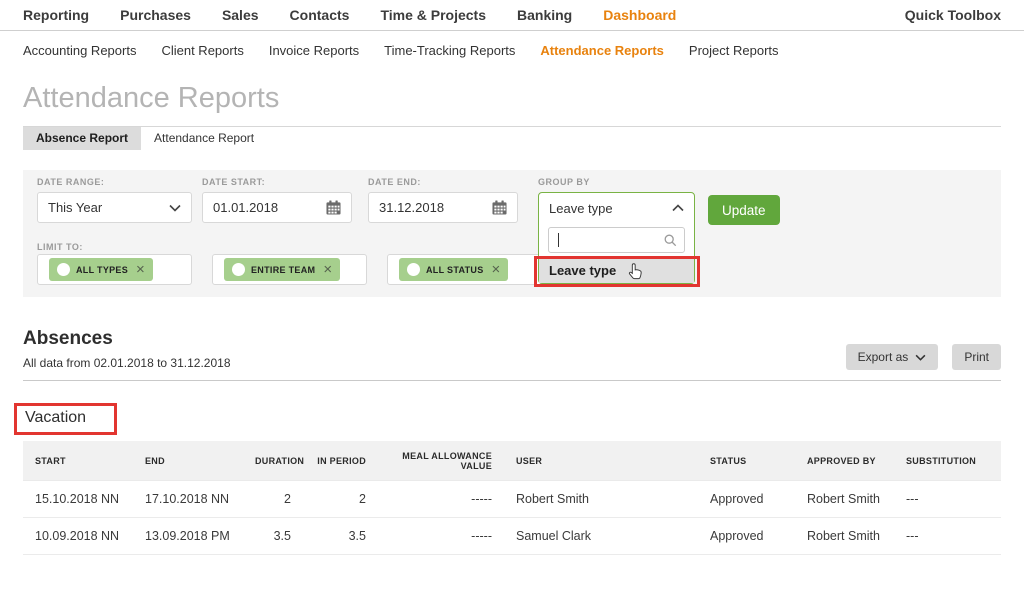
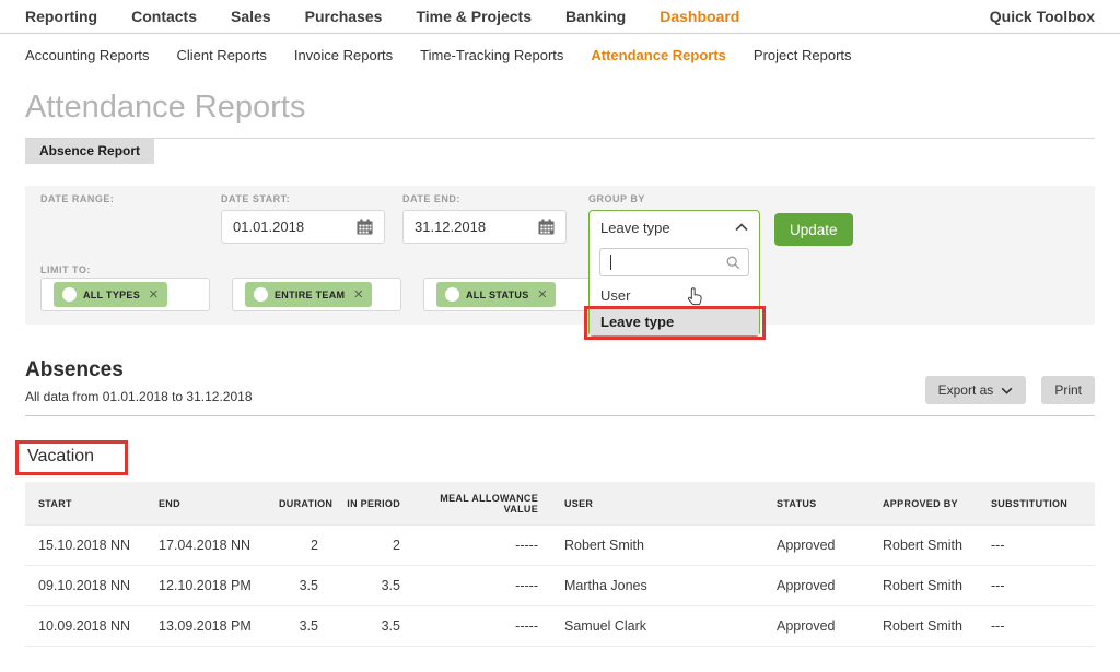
  Reporting
- Purchases
+ Contacts
  Sales
- Contacts
+ Purchases
  Time & Projects
  Banking
  Dashboard
  Quick Toolbox
  Accounting Reports
  Client Reports
  Invoice Reports
  Time-Tracking Reports
  Attendance Reports
  Project Reports
  Attendance Reports
  Absence Report
- Attendance Report
  DATE RANGE:
- This Year
  DATE START:
  01.01.2018
  DATE END:
  31.12.2018
  GROUP BY
  Leave type
+ User
  Leave type
  Update
  LIMIT TO:
  ALL TYPES
  ×
  ENTIRE TEAM
  ×
  ALL STATUS
  ×
  Absences
- All data from 02.01.2018 to 31.12.2018
+ All data from 01.01.2018 to 31.12.2018
  Export as
  Print
  Vacation
  START	END	DURATION	IN PERIOD	MEAL ALLOWANCE VALUE	USER	STATUS	APPROVED BY	SUBSTITUTION
- 15.10.2018 NN	17.10.2018 NN	2	2	-----	Robert Smith	Approved	Robert Smith	---
+ 15.10.2018 NN	17.04.2018 NN	2	2	-----	Robert Smith	Approved	Robert Smith	---
+ 09.10.2018 NN	12.10.2018 PM	3.5	3.5	-----	Martha Jones	Approved	Robert Smith	---
  10.09.2018 NN	13.09.2018 PM	3.5	3.5	-----	Samuel Clark	Approved	Robert Smith	---
